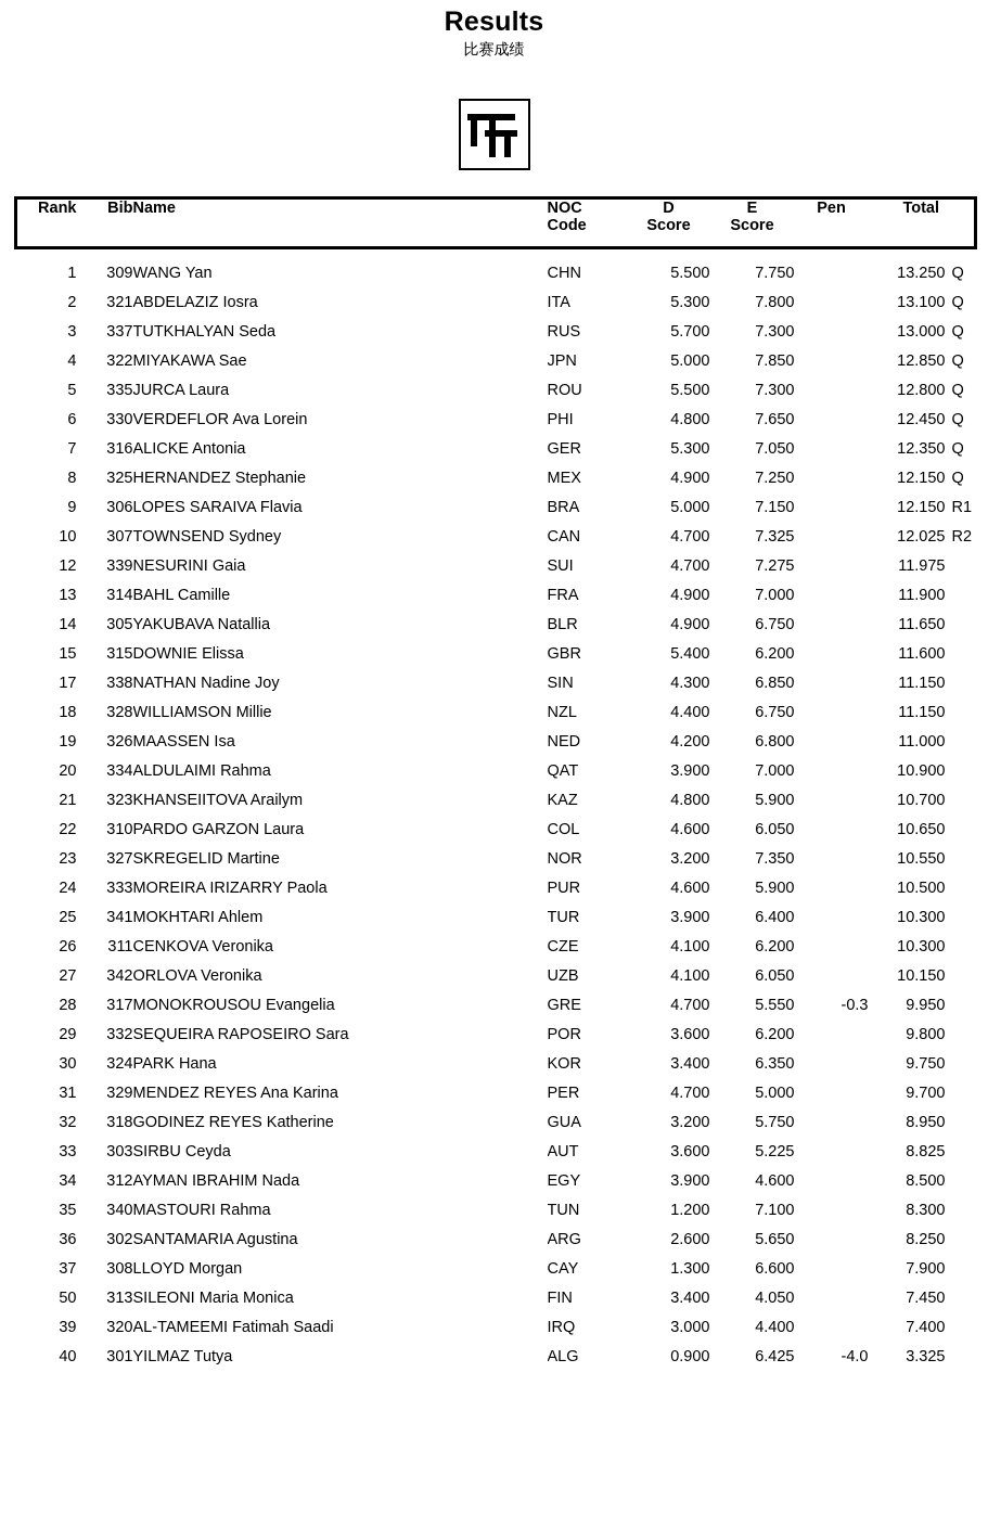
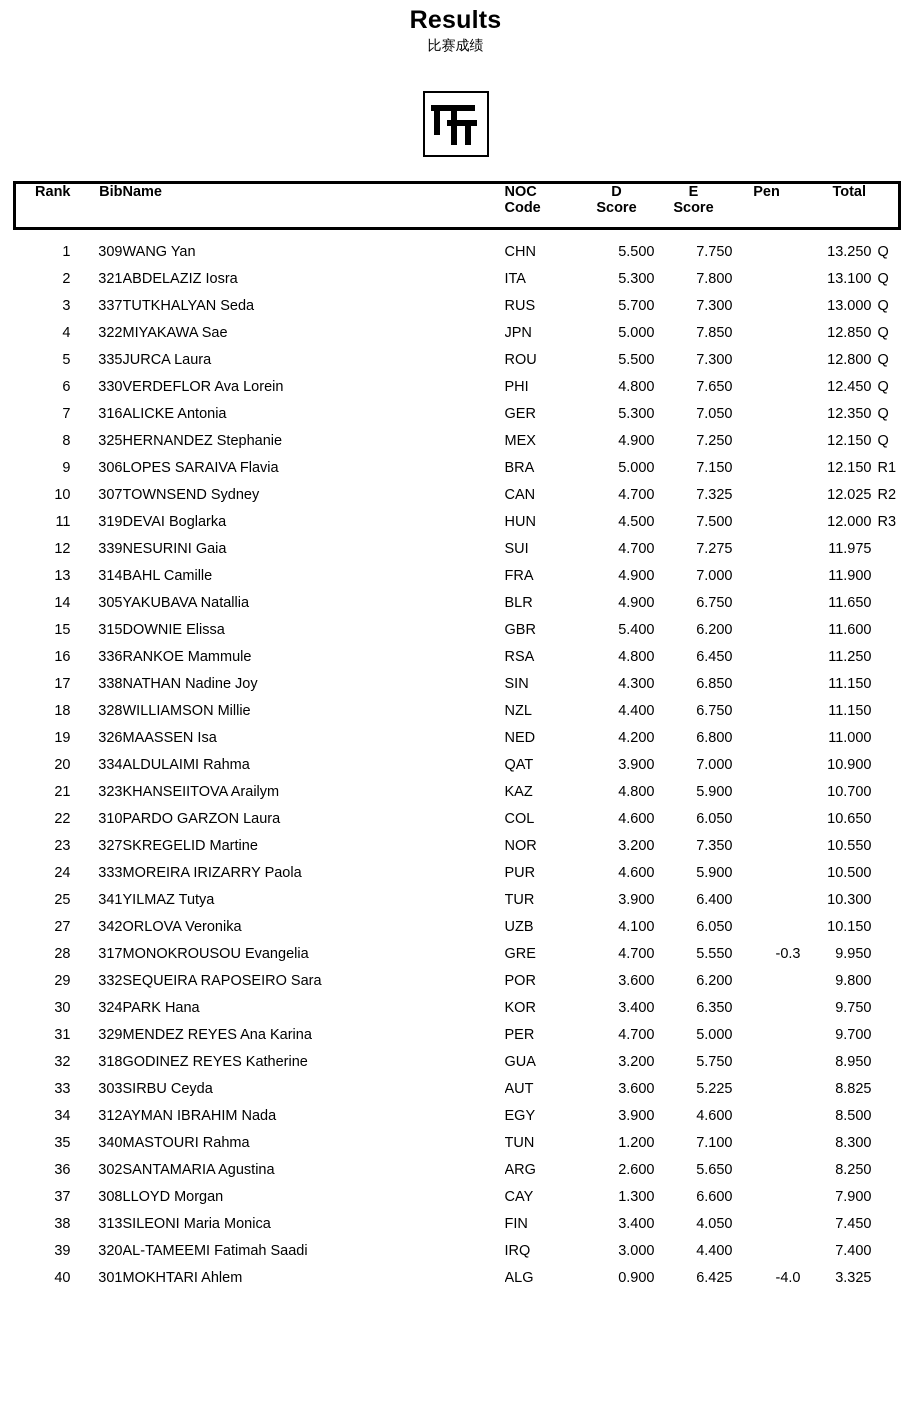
  Results
  比赛成绩
  Rank	Bib	Name	NOC Code	D Score	E Score	Pen	Total
  1	309	WANG Yan	CHN	5.500	7.750		13.250 Q
  2	321	ABDELAZIZ Iosra	ITA	5.300	7.800		13.100 Q
  3	337	TUTKHALYAN Seda	RUS	5.700	7.300		13.000 Q
  4	322	MIYAKAWA Sae	JPN	5.000	7.850		12.850 Q
  5	335	JURCA Laura	ROU	5.500	7.300		12.800 Q
  6	330	VERDEFLOR Ava Lorein	PHI	4.800	7.650		12.450 Q
  7	316	ALICKE Antonia	GER	5.300	7.050		12.350 Q
  8	325	HERNANDEZ Stephanie	MEX	4.900	7.250		12.150 Q
  9	306	LOPES SARAIVA Flavia	BRA	5.000	7.150		12.150 R1
  10	307	TOWNSEND Sydney	CAN	4.700	7.325		12.025 R2
+ 11	319	DEVAI Boglarka	HUN	4.500	7.500		12.000 R3
  12	339	NESURINI Gaia	SUI	4.700	7.275		11.975
  13	314	BAHL Camille	FRA	4.900	7.000		11.900
  14	305	YAKUBAVA Natallia	BLR	4.900	6.750		11.650
  15	315	DOWNIE Elissa	GBR	5.400	6.200		11.600
+ 16	336	RANKOE Mammule	RSA	4.800	6.450		11.250
  17	338	NATHAN Nadine Joy	SIN	4.300	6.850		11.150
  18	328	WILLIAMSON Millie	NZL	4.400	6.750		11.150
  19	326	MAASSEN Isa	NED	4.200	6.800		11.000
  20	334	ALDULAIMI Rahma	QAT	3.900	7.000		10.900
  21	323	KHANSEIITOVA Arailym	KAZ	4.800	5.900		10.700
  22	310	PARDO GARZON Laura	COL	4.600	6.050		10.650
  23	327	SKREGELID Martine	NOR	3.200	7.350		10.550
  24	333	MOREIRA IRIZARRY Paola	PUR	4.600	5.900		10.500
- 25	341	MOKHTARI Ahlem	TUR	3.900	6.400		10.300
+ 25	341	YILMAZ Tutya	TUR	3.900	6.400		10.300
- 26	311	CENKOVA Veronika	CZE	4.100	6.200		10.300
  27	342	ORLOVA Veronika	UZB	4.100	6.050		10.150
  28	317	MONOKROUSOU Evangelia	GRE	4.700	5.550	-0.3	9.950
  29	332	SEQUEIRA RAPOSEIRO Sara	POR	3.600	6.200		9.800
  30	324	PARK Hana	KOR	3.400	6.350		9.750
  31	329	MENDEZ REYES Ana Karina	PER	4.700	5.000		9.700
  32	318	GODINEZ REYES Katherine	GUA	3.200	5.750		8.950
  33	303	SIRBU Ceyda	AUT	3.600	5.225		8.825
  34	312	AYMAN IBRAHIM Nada	EGY	3.900	4.600		8.500
  35	340	MASTOURI Rahma	TUN	1.200	7.100		8.300
  36	302	SANTAMARIA Agustina	ARG	2.600	5.650		8.250
  37	308	LLOYD Morgan	CAY	1.300	6.600		7.900
- 50	313	SILEONI Maria Monica	FIN	3.400	4.050		7.450
+ 38	313	SILEONI Maria Monica	FIN	3.400	4.050		7.450
  39	320	AL-TAMEEMI Fatimah Saadi	IRQ	3.000	4.400		7.400
- 40	301	YILMAZ Tutya	ALG	0.900	6.425	-4.0	3.325
+ 40	301	MOKHTARI Ahlem	ALG	0.900	6.425	-4.0	3.325
